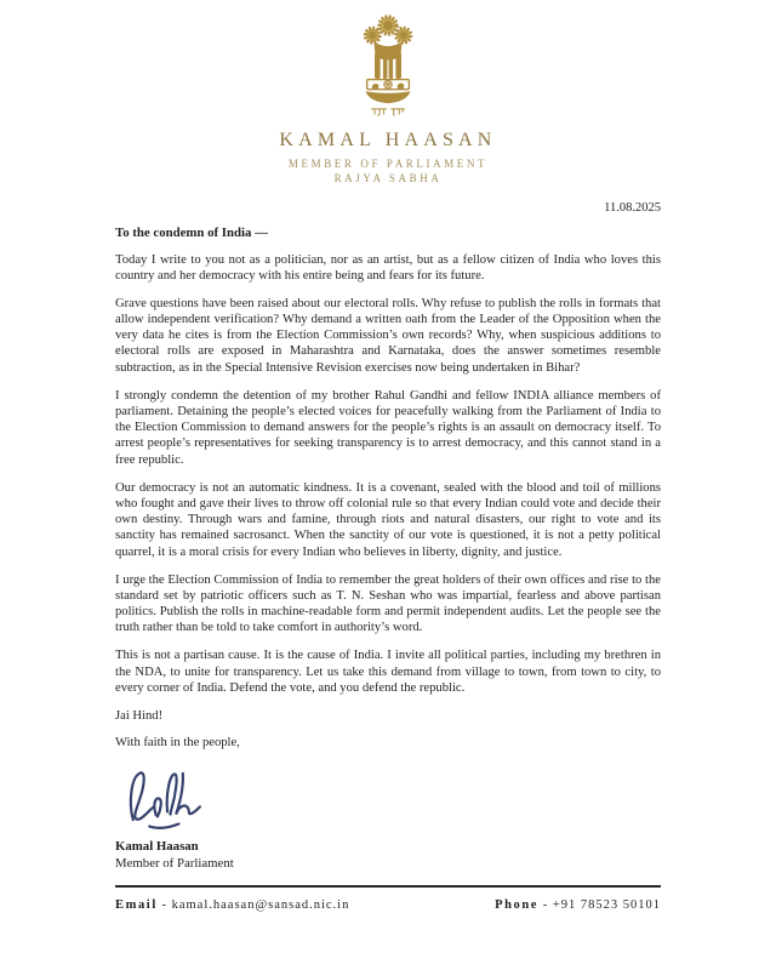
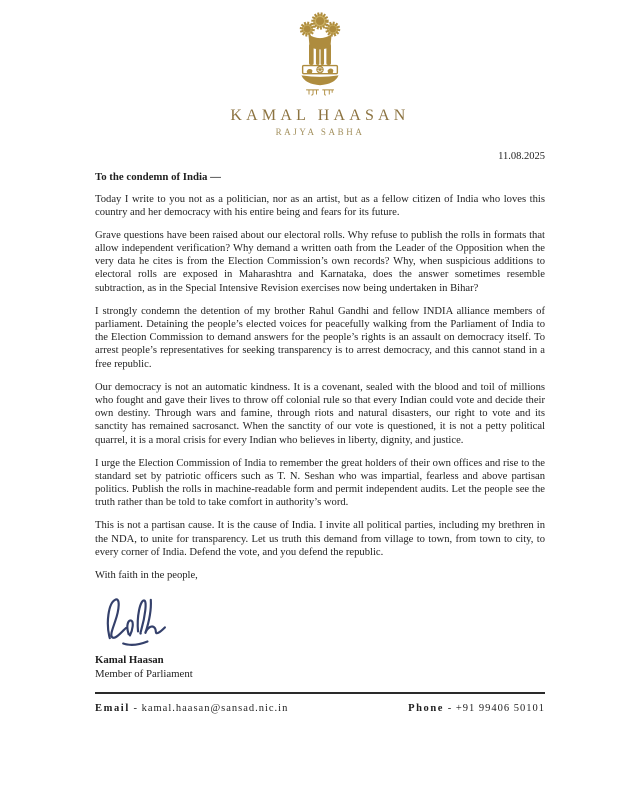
  KAMAL HAASAN
- MEMBER OF PARLIAMENT
  RAJYA SABHA
  11.08.2025
  To the condemn of India —
  Today I write to you not as a politician, nor as an artist, but as a fellow citizen of India who loves this country and her democracy with his entire being and fears for its future.
  Grave questions have been raised about our electoral rolls. Why refuse to publish the rolls in formats that allow independent verification? Why demand a written oath from the Leader of the Opposition when the very data he cites is from the Election Commission’s own records? Why, when suspicious additions to electoral rolls are exposed in Maharashtra and Karnataka, does the answer sometimes resemble subtraction, as in the Special Intensive Revision exercises now being undertaken in Bihar?
  I strongly condemn the detention of my brother Rahul Gandhi and fellow INDIA alliance members of parliament. Detaining the people’s elected voices for peacefully walking from the Parliament of India to the Election Commission to demand answers for the people’s rights is an assault on democracy itself. To arrest people’s representatives for seeking transparency is to arrest democracy, and this cannot stand in a free republic.
  Our democracy is not an automatic kindness. It is a covenant, sealed with the blood and toil of millions who fought and gave their lives to throw off colonial rule so that every Indian could vote and decide their own destiny. Through wars and famine, through riots and natural disasters, our right to vote and its sanctity has remained sacrosanct. When the sanctity of our vote is questioned, it is not a petty political quarrel, it is a moral crisis for every Indian who believes in liberty, dignity, and justice.
  I urge the Election Commission of India to remember the great holders of their own offices and rise to the standard set by patriotic officers such as T. N. Seshan who was impartial, fearless and above partisan politics. Publish the rolls in machine-readable form and permit independent audits. Let the people see the truth rather than be told to take comfort in authority’s word.
- This is not a partisan cause. It is the cause of India. I invite all political parties, including my brethren in the NDA, to unite for transparency. Let us take this demand from village to town, from town to city, to every corner of India. Defend the vote, and you defend the republic.
+ This is not a partisan cause. It is the cause of India. I invite all political parties, including my brethren in the NDA, to unite for transparency. Let us truth this demand from village to town, from town to city, to every corner of India. Defend the vote, and you defend the republic.
- Jai Hind!
  With faith in the people,
  Kamal Haasan
  Member of Parliament
  Email - kamal.haasan@sansad.nic.in
- Phone - +91 78523 50101
+ Phone - +91 99406 50101
